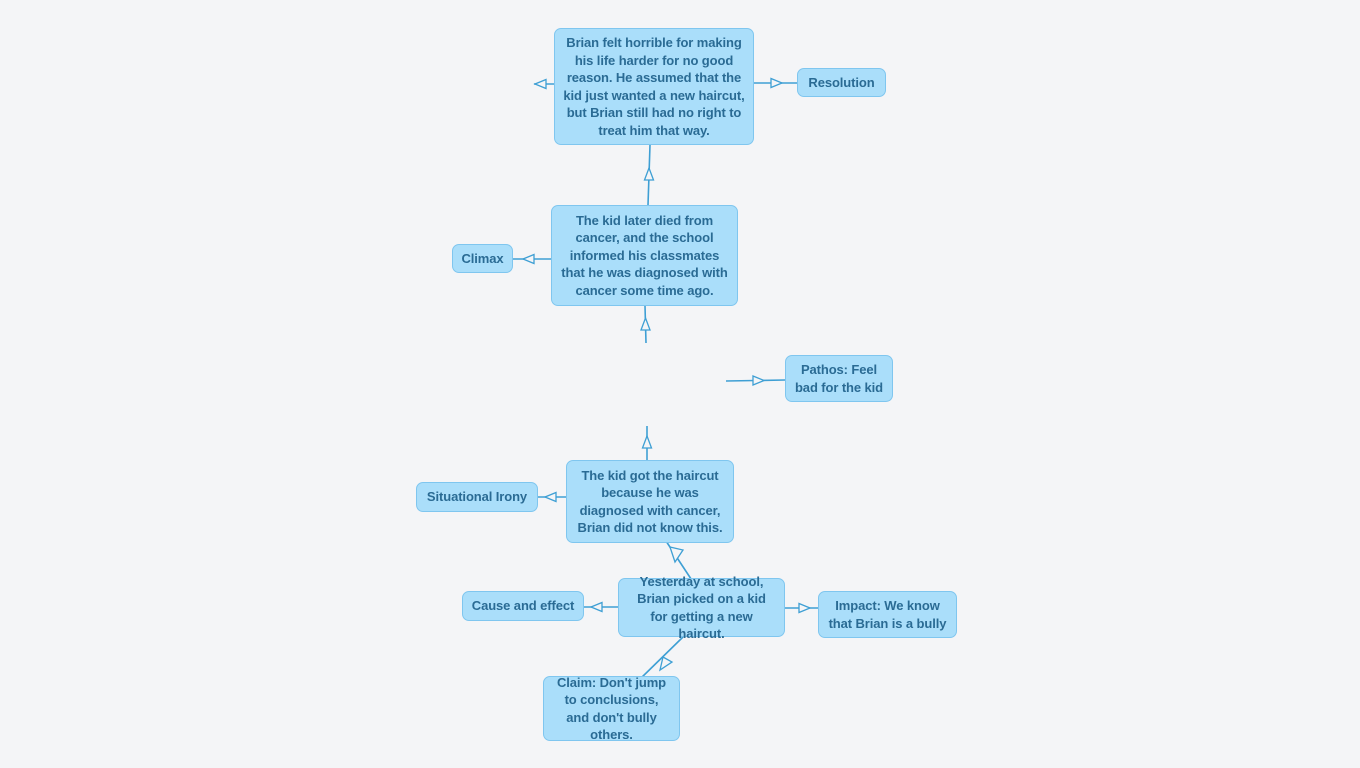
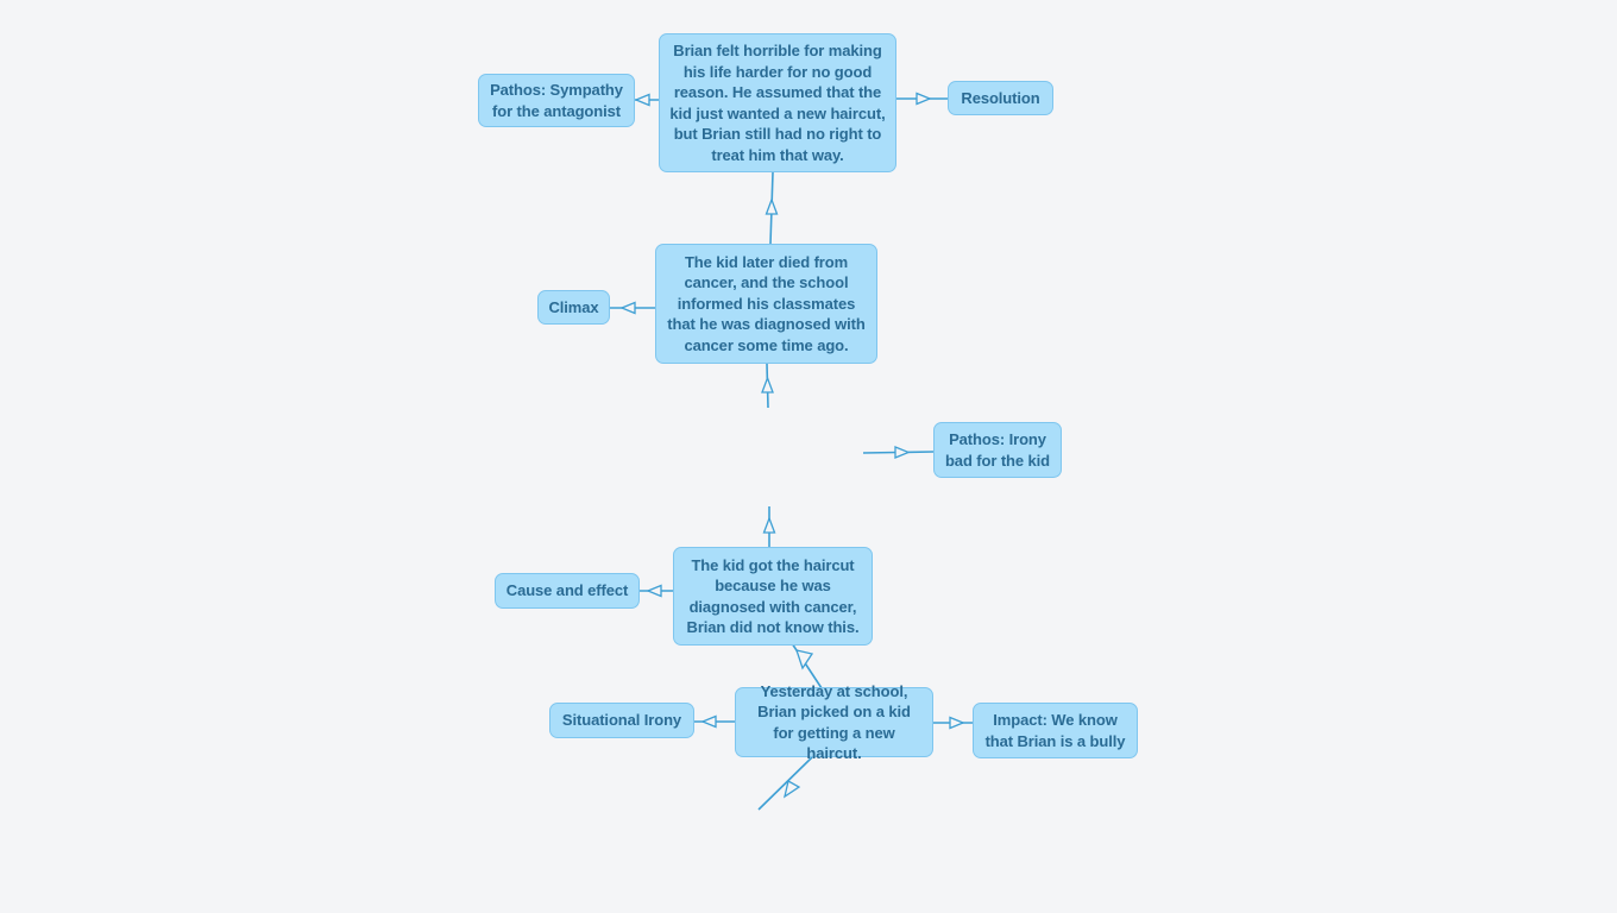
  Brian felt horrible for making his life harder for no good reason. He assumed that the kid just wanted a new haircut, but Brian still had no right to treat him that way.
+ Pathos: Sympathy for the antagonist
  Resolution
  The kid later died from cancer, and the school informed his classmates that he was diagnosed with cancer some time ago.
  Climax
- Pathos: Feel bad for the kid
+ Pathos: Irony bad for the kid
  The kid got the haircut because he was diagnosed with cancer, Brian did not know this.
- Situational Irony
+ Cause and effect
  Yesterday at school, Brian picked on a kid for getting a new haircut.
- Cause and effect
+ Situational Irony
  Impact: We know that Brian is a bully
- Claim: Don't jump to conclusions, and don't bully others.
